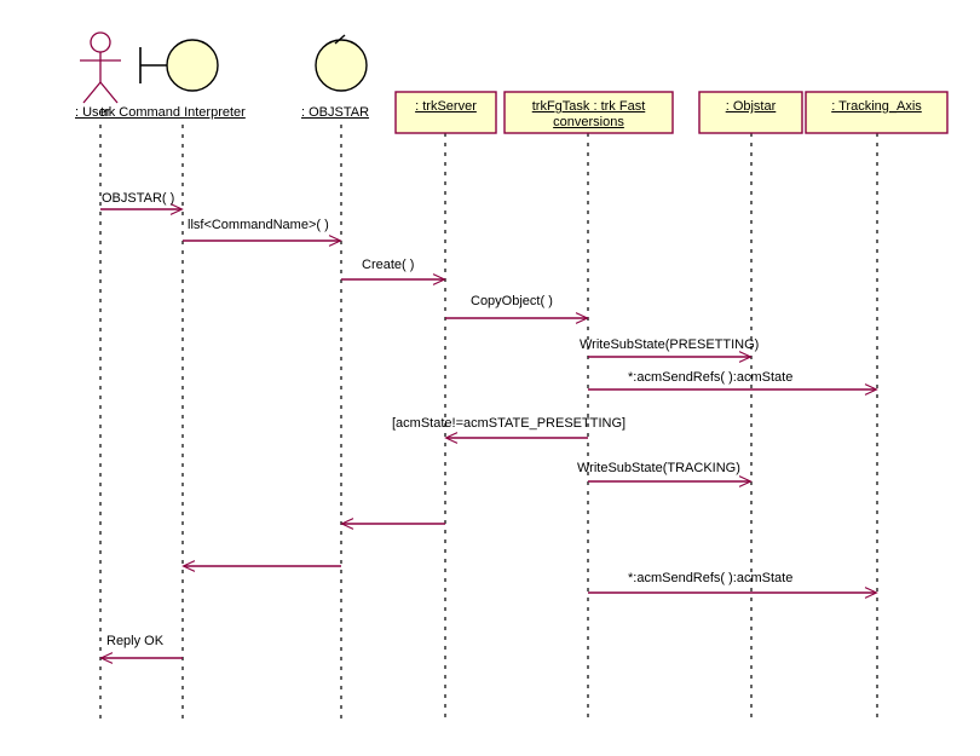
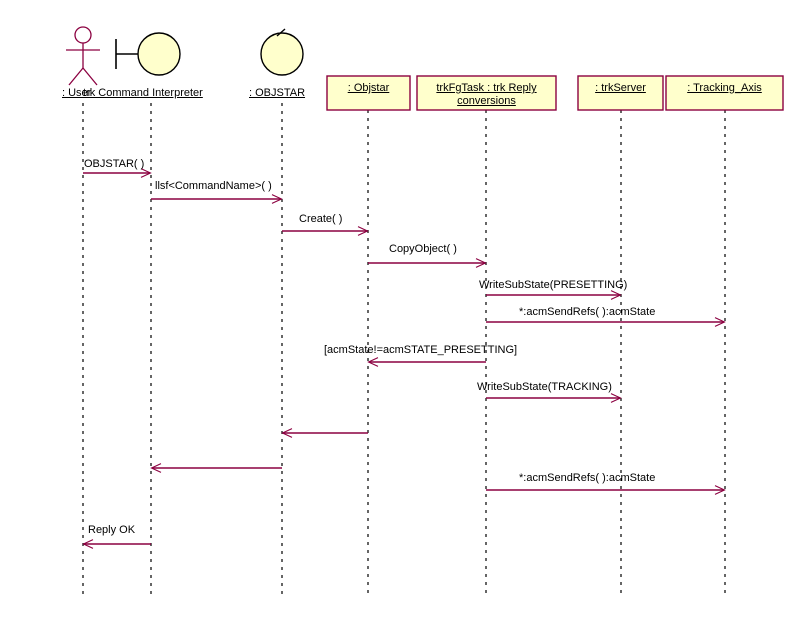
  OBJSTAR( )
  llsf<CommandName>( )
  Create( )
  CopyObject( )
  WriteSubState(PRESETTING)
  *:acmSendRefs( ):acmState
  [acmState!=acmSTATE_PRESETTING]
  WriteSubState(TRACKING)
  *:acmSendRefs( ):acmState
  Reply OK
  : User
  trk Command Interpreter
  : OBJSTAR
- : trkServer
+ : Objstar
- trkFgTask : trk Fast conversions
+ trkFgTask : trk Reply conversions
- : Objstar
+ : trkServer
  : Tracking_Axis
